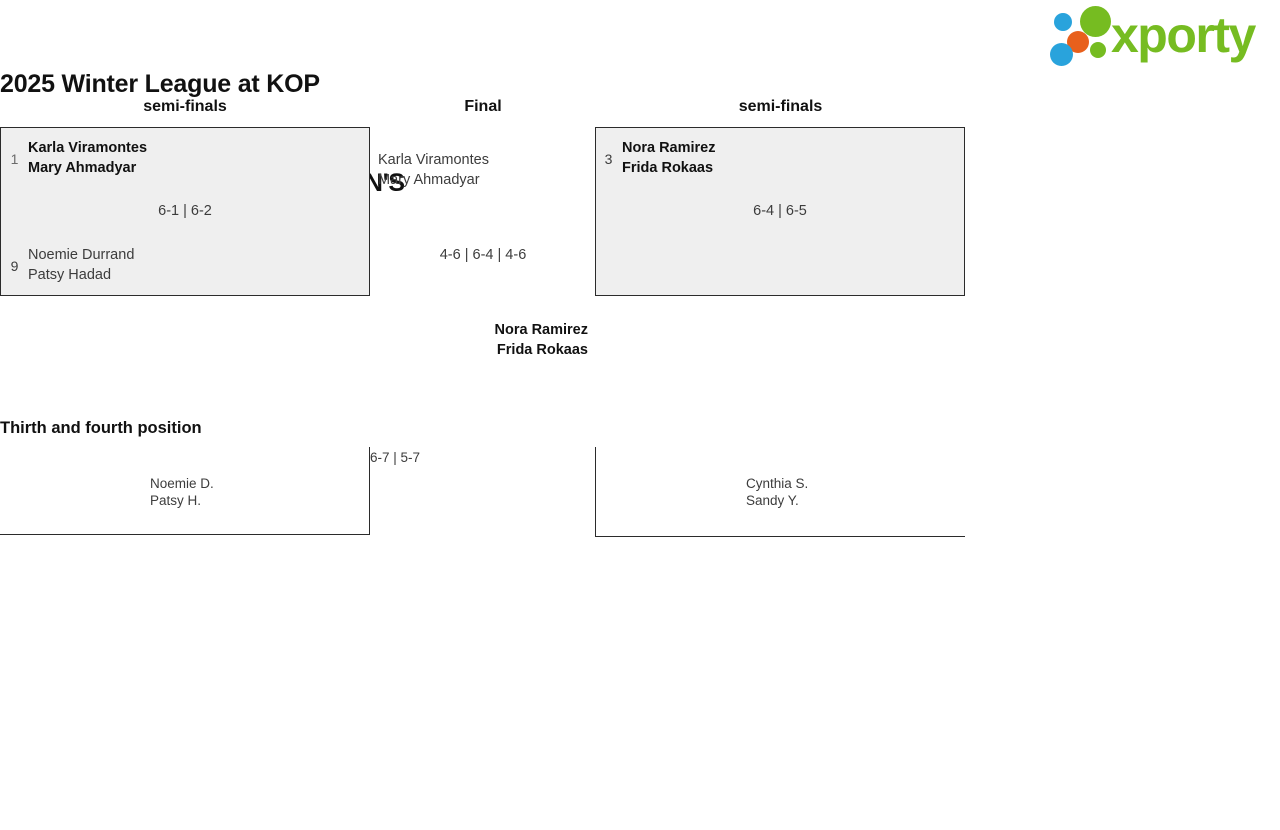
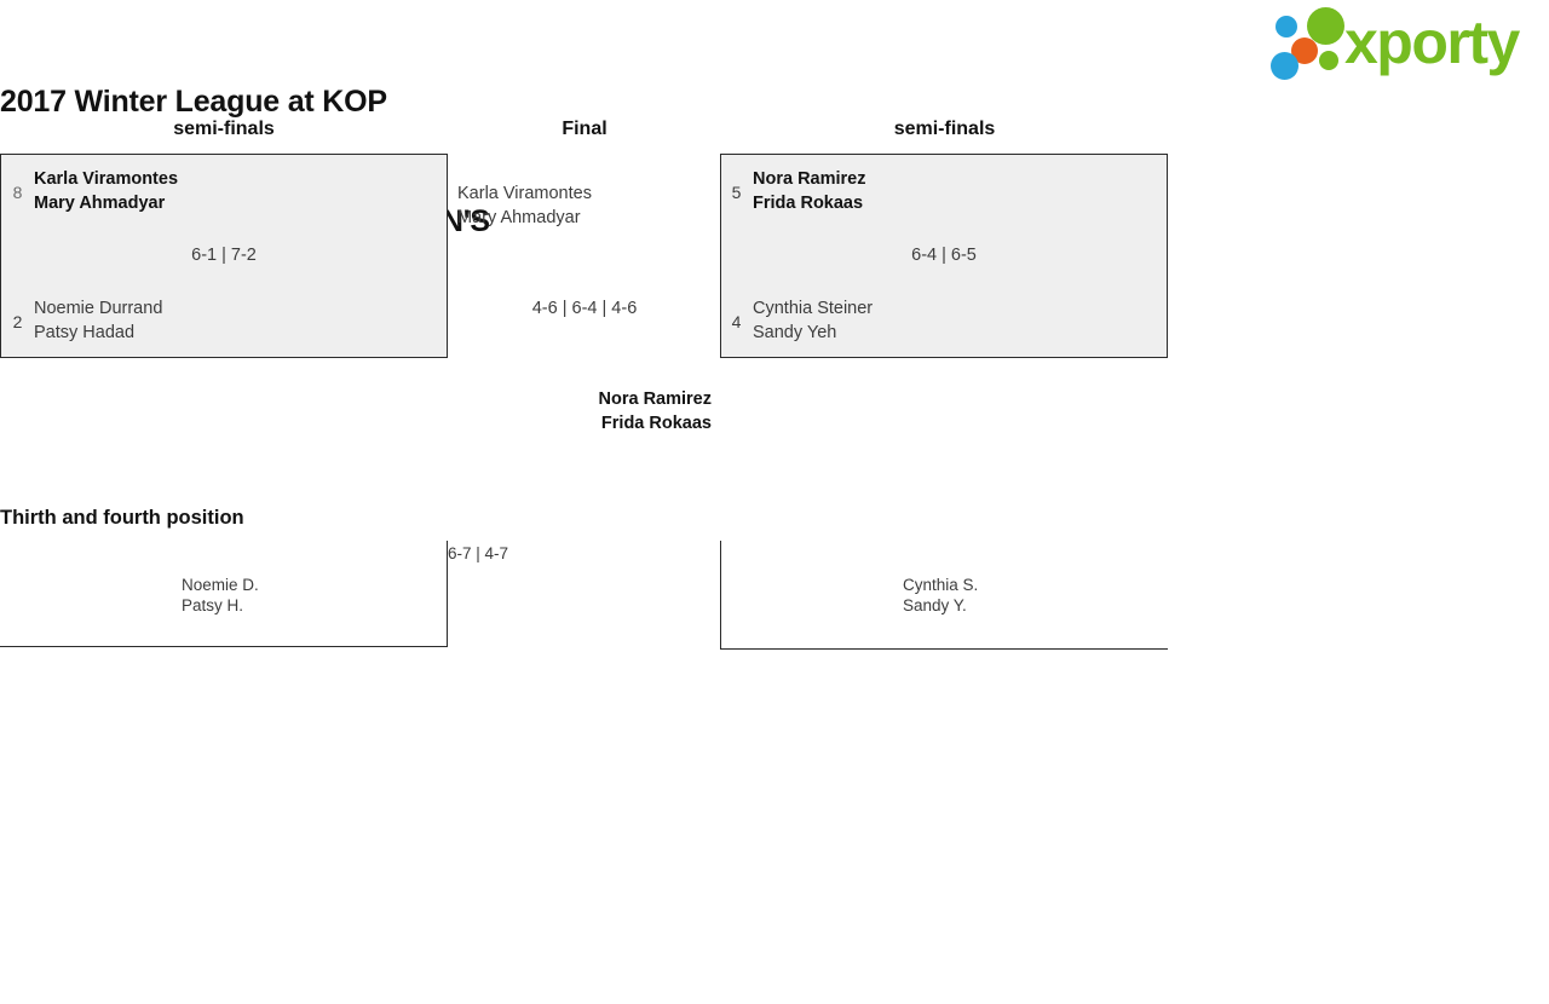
- 2025 Winter League at KOP
+ 2017 Winter League at KOP
  xporty
  semi-finals
  Final
  semi-finals
- 1
+ 8
  Karla Viramontes
  Mary Ahmadyar
- 9
+ 2
  Noemie Durrand
  Patsy Hadad
- 6-1 | 6-2
+ 6-1 | 7-2
- 3
+ 5
  Nora Ramirez
  Frida Rokaas
+ 4
+ Cynthia Steiner
+ Sandy Yeh
  6-4 | 6-5
  Karla Viramontes
  Mary Ahmadyar
  4-6 | 6-4 | 4-6
  Nora Ramirez
  Frida Rokaas
  Thirth and fourth position
  Noemie D.
  Patsy H.
  Cynthia S.
  Sandy Y.
- 6-7 | 5-7
+ 6-7 | 4-7
